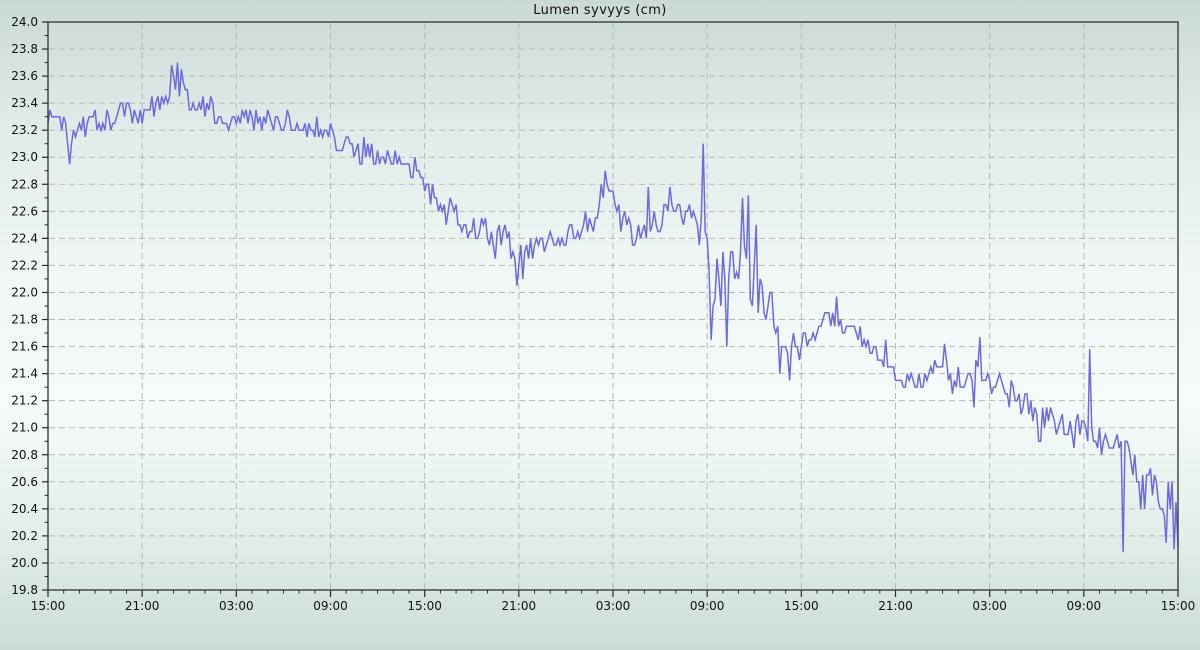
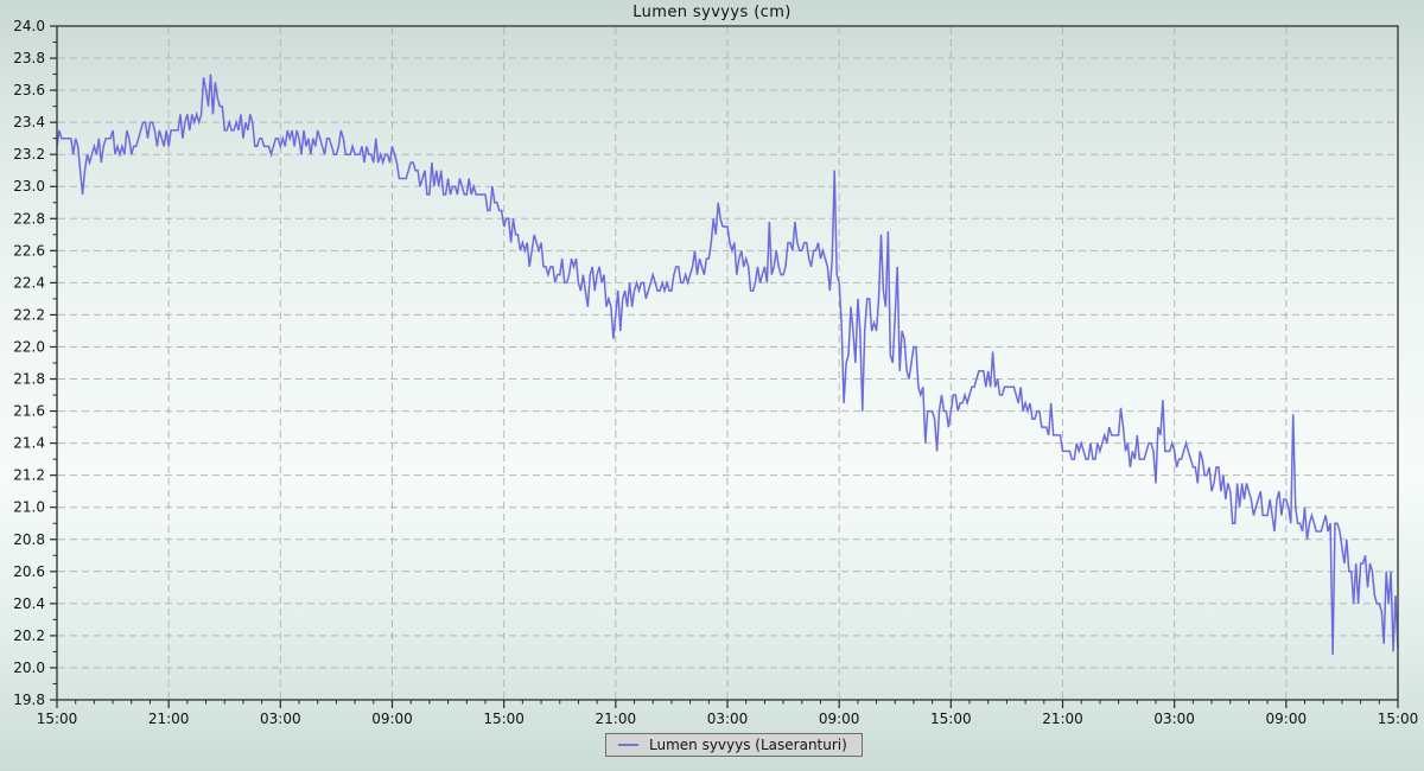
  19.8
  20.0
  20.2
  20.4
  20.6
  20.8
  21.0
  21.2
  21.4
  21.6
  21.8
  22.0
  22.2
  22.4
  22.6
  22.8
  23.0
  23.2
  23.4
  23.6
  23.8
  24.0
  15:00
  21:00
  03:00
  09:00
  15:00
  21:00
  03:00
  09:00
  15:00
  21:00
  03:00
  09:00
  15:00
  Lumen syvyys (cm)
+ Lumen syvyys (Laseranturi)
